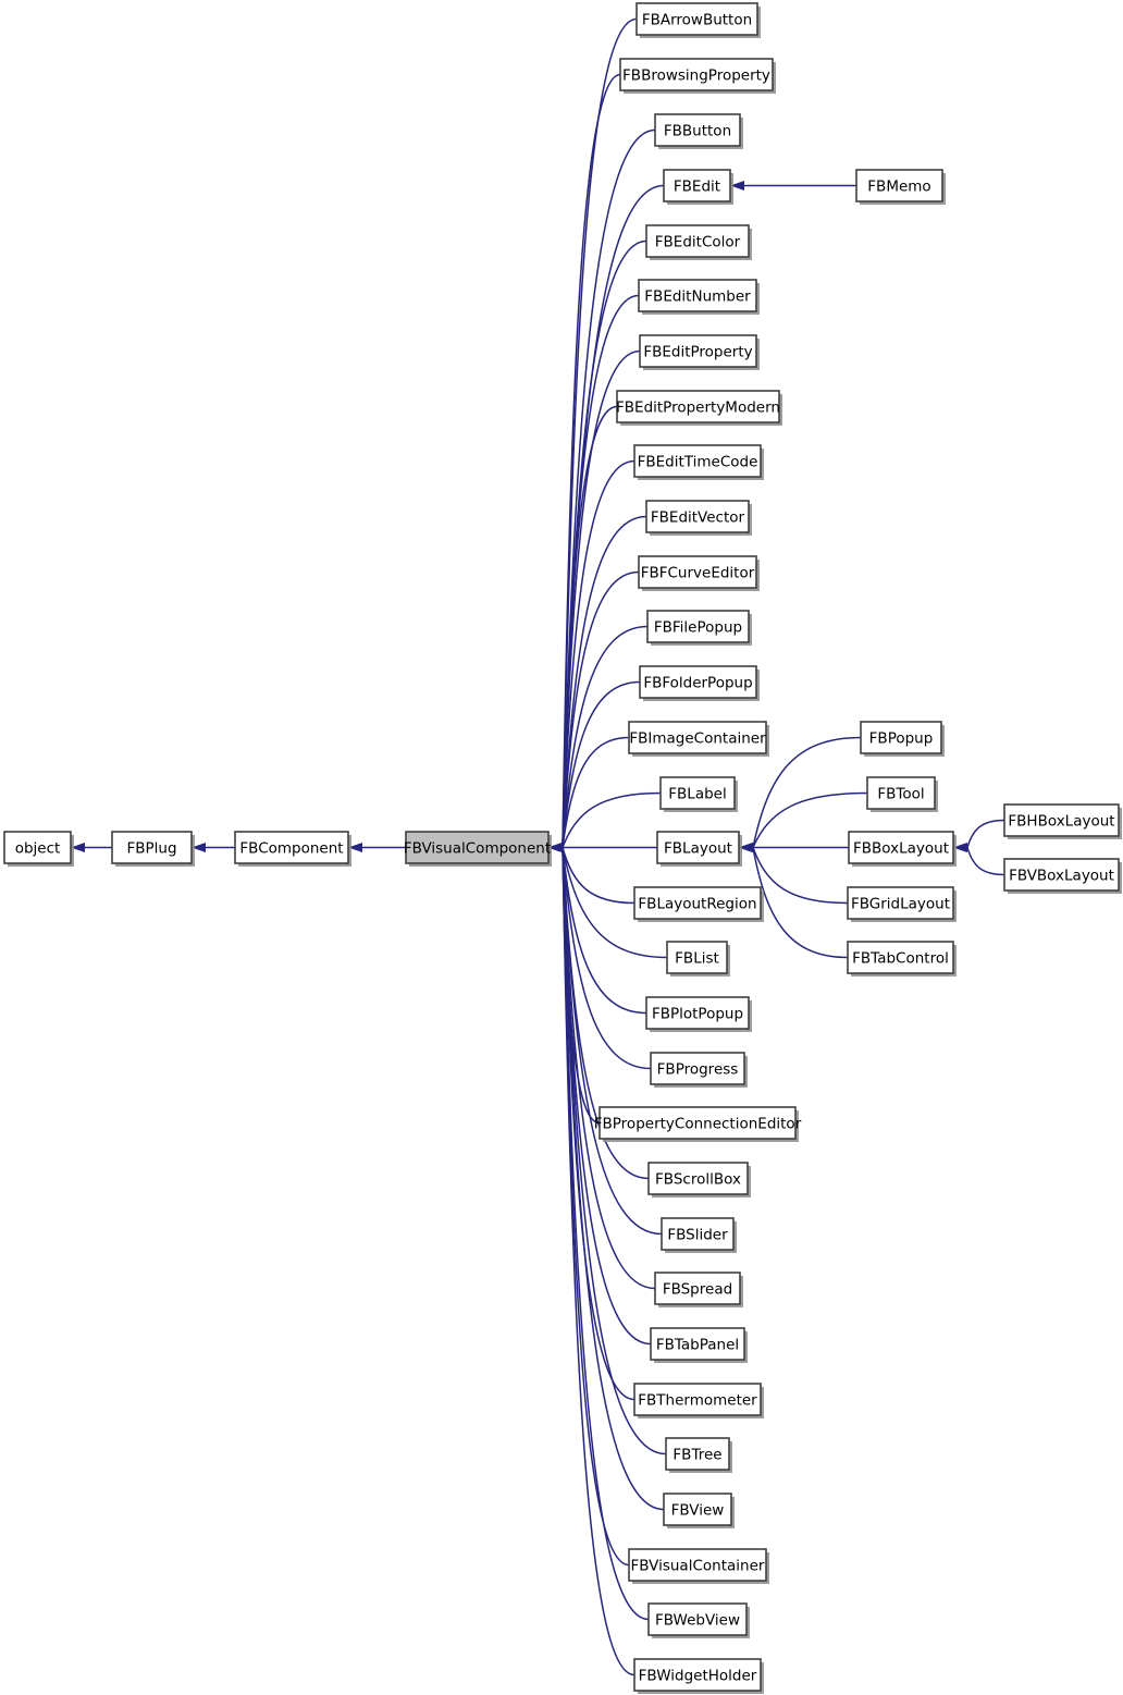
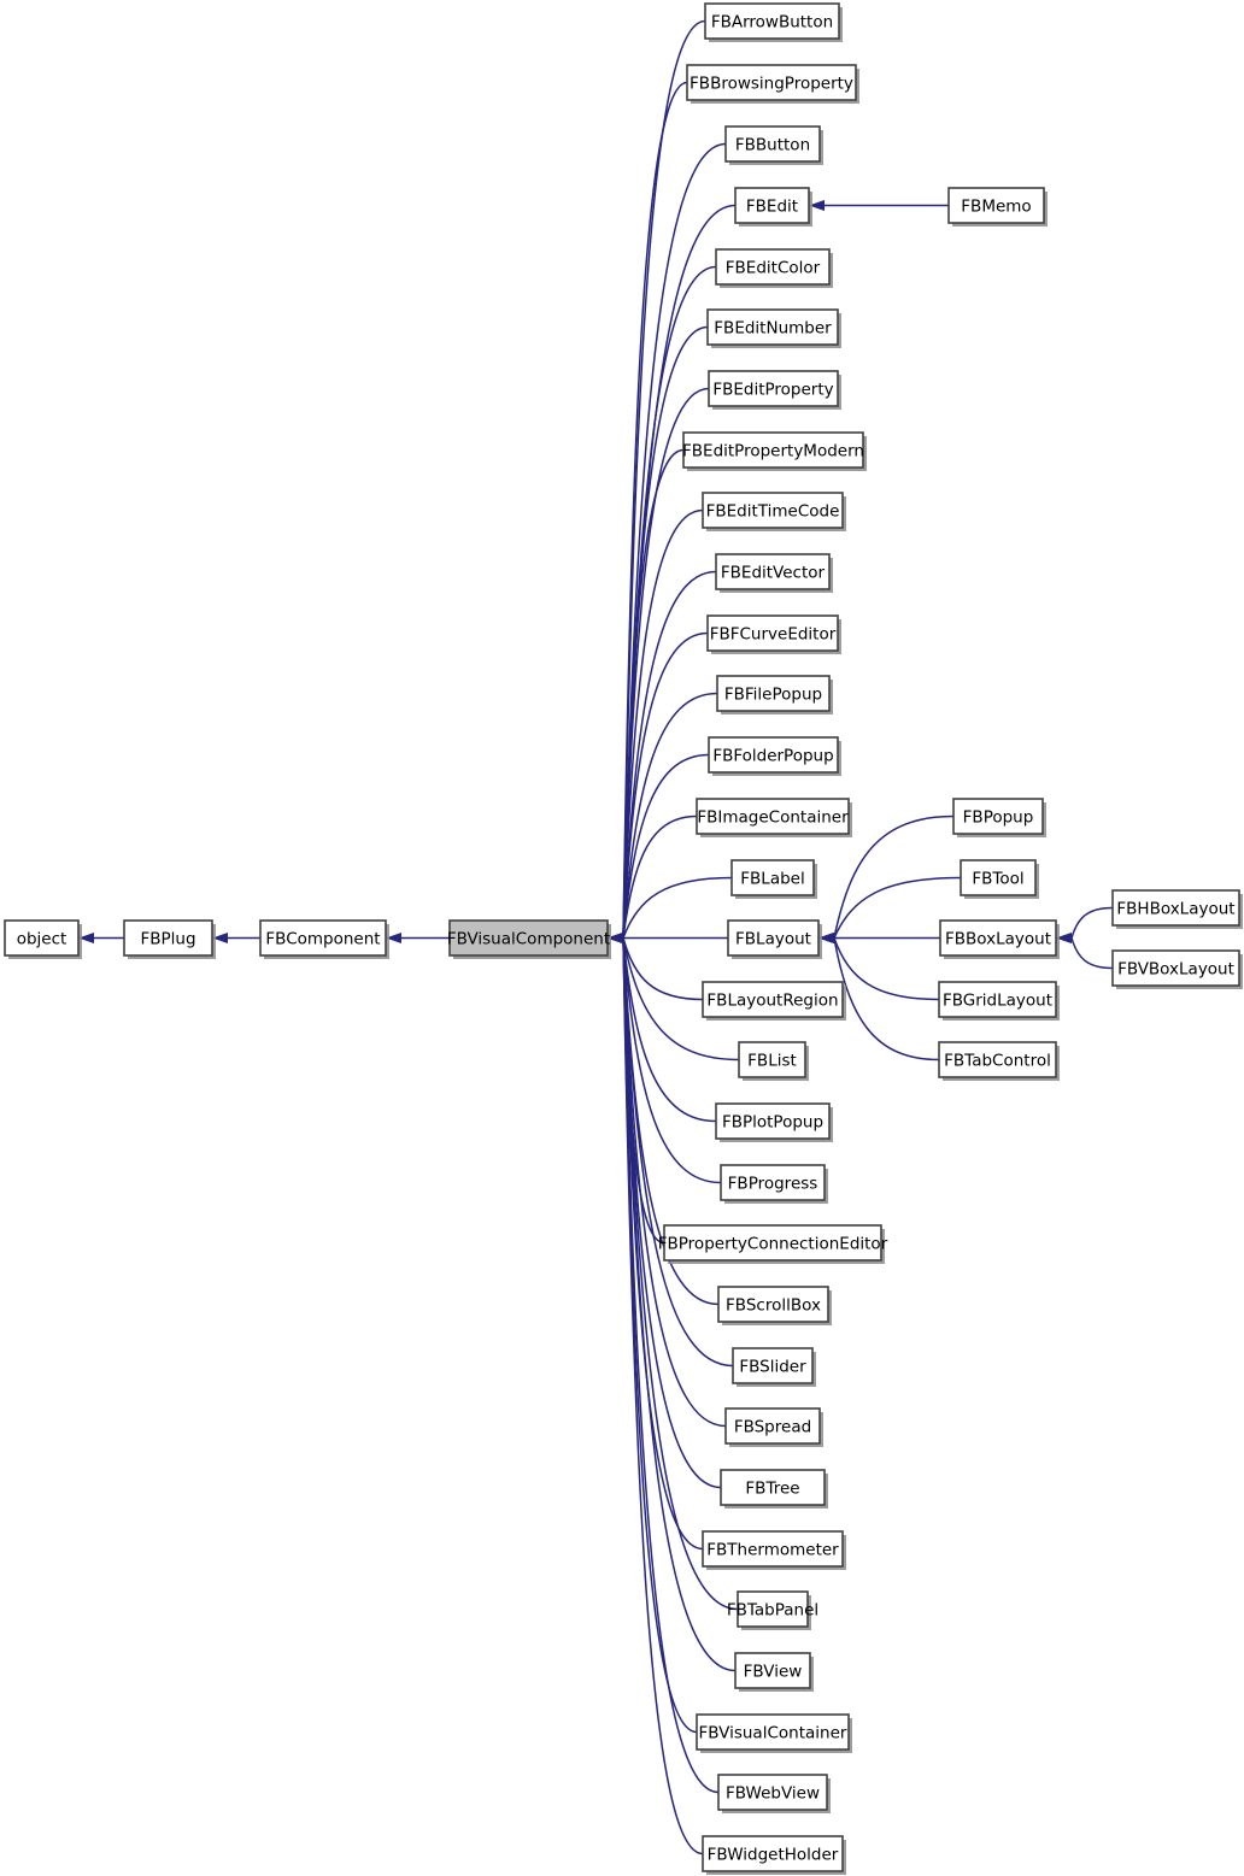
  object
  FBPlug
  FBComponent
  FBVisualComponent
  FBArrowButton
  FBBrowsingProperty
  FBButton
  FBEdit
  FBEditColor
  FBEditNumber
  FBEditProperty
  FBEditPropertyModern
  FBEditTimeCode
  FBEditVector
  FBFCurveEditor
  FBFilePopup
  FBFolderPopup
  FBImageContainer
  FBLabel
  FBLayout
  FBLayoutRegion
  FBList
  FBPlotPopup
  FBProgress
  FBPropertyConnectionEditor
  FBScrollBox
  FBSlider
  FBSpread
- FBTabPanel
+ FBTree
  FBThermometer
- FBTree
+ FBTabPanel
  FBView
  FBVisualContainer
  FBWebView
  FBWidgetHolder
  FBMemo
  FBPopup
  FBTool
  FBBoxLayout
  FBGridLayout
  FBTabControl
  FBHBoxLayout
  FBVBoxLayout
